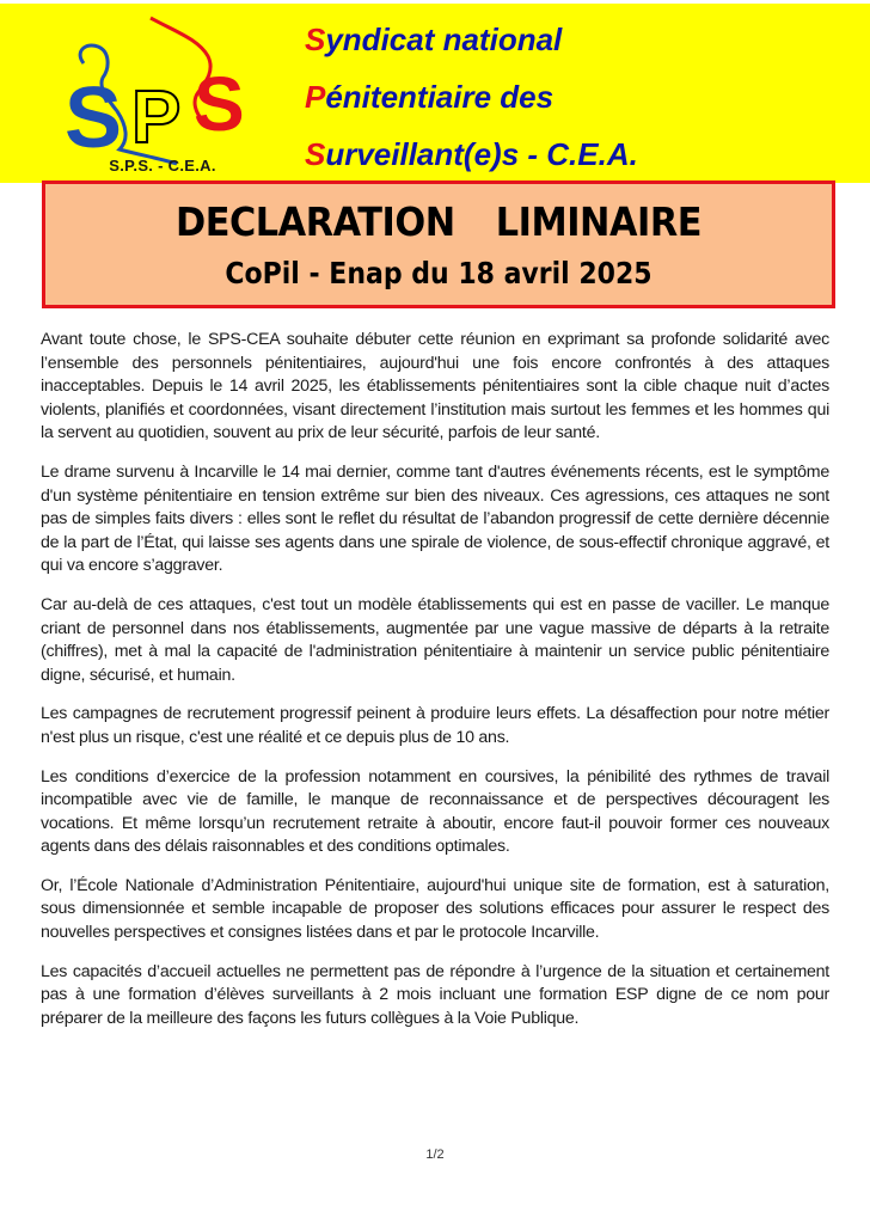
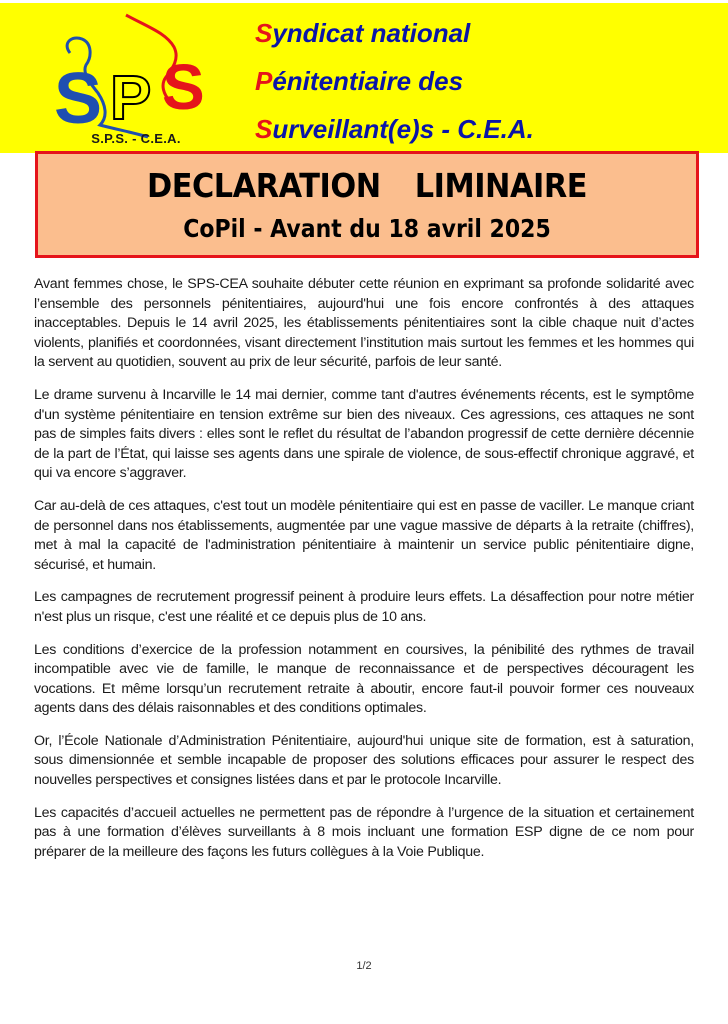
  S
  P
  S
  S.P.S. - C.E.A.
  Syndicat national
  Pénitentiaire des
  Surveillant(e)s - C.E.A.
  DECLARATION LIMINAIRE
- CoPil - Enap du 18 avril 2025
+ CoPil - Avant du 18 avril 2025
- Avant toute chose, le SPS-CEA souhaite débuter cette réunion en exprimant sa profonde solidarité avec l’ensemble des personnels pénitentiaires, aujourd'hui une fois encore confrontés à des attaques inacceptables. Depuis le 14 avril 2025, les établissements pénitentiaires sont la cible chaque nuit d’actes violents, planifiés et coordonnées, visant directement l’institution mais surtout les femmes et les hommes qui la servent au quotidien, souvent au prix de leur sécurité, parfois de leur santé.
+ Avant femmes chose, le SPS-CEA souhaite débuter cette réunion en exprimant sa profonde solidarité avec l’ensemble des personnels pénitentiaires, aujourd'hui une fois encore confrontés à des attaques inacceptables. Depuis le 14 avril 2025, les établissements pénitentiaires sont la cible chaque nuit d’actes violents, planifiés et coordonnées, visant directement l’institution mais surtout les femmes et les hommes qui la servent au quotidien, souvent au prix de leur sécurité, parfois de leur santé.
  Le drame survenu à Incarville le 14 mai dernier, comme tant d'autres événements récents, est le symptôme d'un système pénitentiaire en tension extrême sur bien des niveaux. Ces agressions, ces attaques ne sont pas de simples faits divers : elles sont le reflet du résultat de l’abandon progressif de cette dernière décennie de la part de l’État, qui laisse ses agents dans une spirale de violence, de sous-effectif chronique aggravé, et qui va encore s’aggraver.
- Car au-delà de ces attaques, c'est tout un modèle établissements qui est en passe de vaciller. Le manque criant de personnel dans nos établissements, augmentée par une vague massive de départs à la retraite (chiffres), met à mal la capacité de l'administration pénitentiaire à maintenir un service public pénitentiaire digne, sécurisé, et humain.
+ Car au-delà de ces attaques, c'est tout un modèle pénitentiaire qui est en passe de vaciller. Le manque criant de personnel dans nos établissements, augmentée par une vague massive de départs à la retraite (chiffres), met à mal la capacité de l'administration pénitentiaire à maintenir un service public pénitentiaire digne, sécurisé, et humain.
  Les campagnes de recrutement progressif peinent à produire leurs effets. La désaffection pour notre métier n'est plus un risque, c'est une réalité et ce depuis plus de 10 ans.
  Les conditions d’exercice de la profession notamment en coursives, la pénibilité des rythmes de travail incompatible avec vie de famille, le manque de reconnaissance et de perspectives découragent les vocations. Et même lorsqu’un recrutement retraite à aboutir, encore faut-il pouvoir former ces nouveaux agents dans des délais raisonnables et des conditions optimales.
  Or, l’École Nationale d’Administration Pénitentiaire, aujourd'hui unique site de formation, est à saturation, sous dimensionnée et semble incapable de proposer des solutions efficaces pour assurer le respect des nouvelles perspectives et consignes listées dans et par le protocole Incarville.
- Les capacités d’accueil actuelles ne permettent pas de répondre à l’urgence de la situation et certainement pas à une formation d’élèves surveillants à 2 mois incluant une formation ESP digne de ce nom pour préparer de la meilleure des façons les futurs collègues à la Voie Publique.
+ Les capacités d’accueil actuelles ne permettent pas de répondre à l’urgence de la situation et certainement pas à une formation d’élèves surveillants à 8 mois incluant une formation ESP digne de ce nom pour préparer de la meilleure des façons les futurs collègues à la Voie Publique.
  1/2
